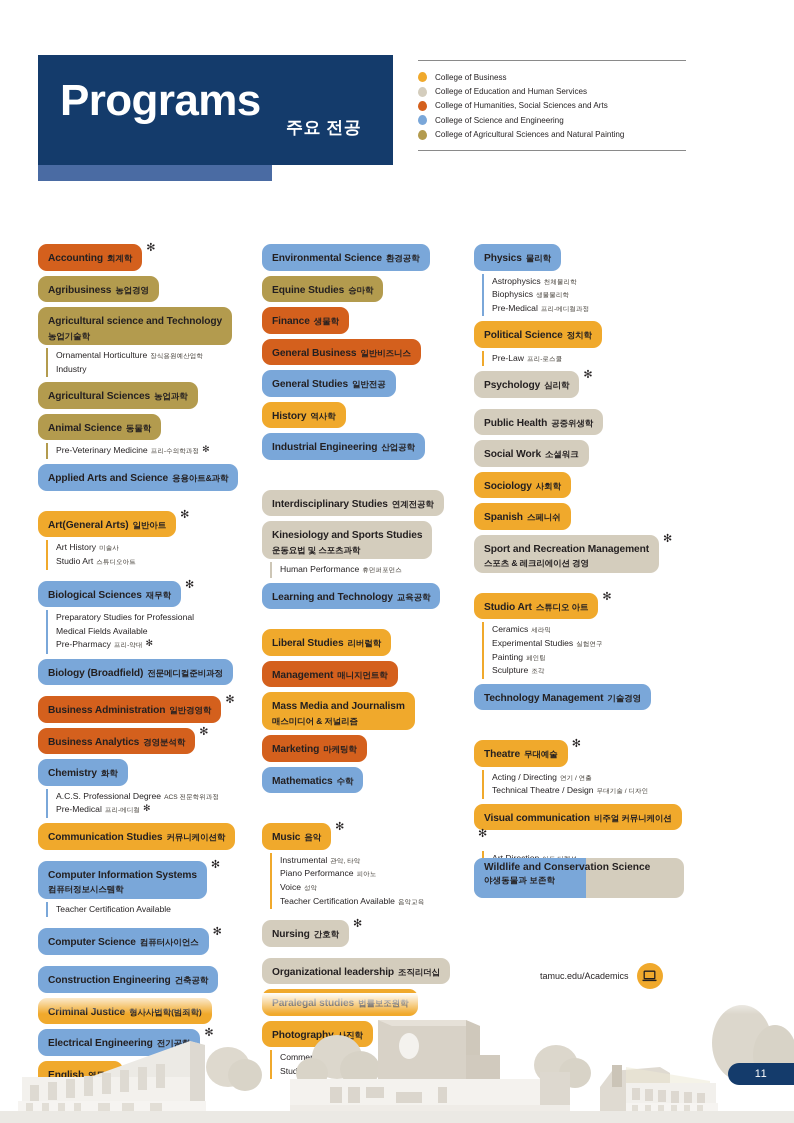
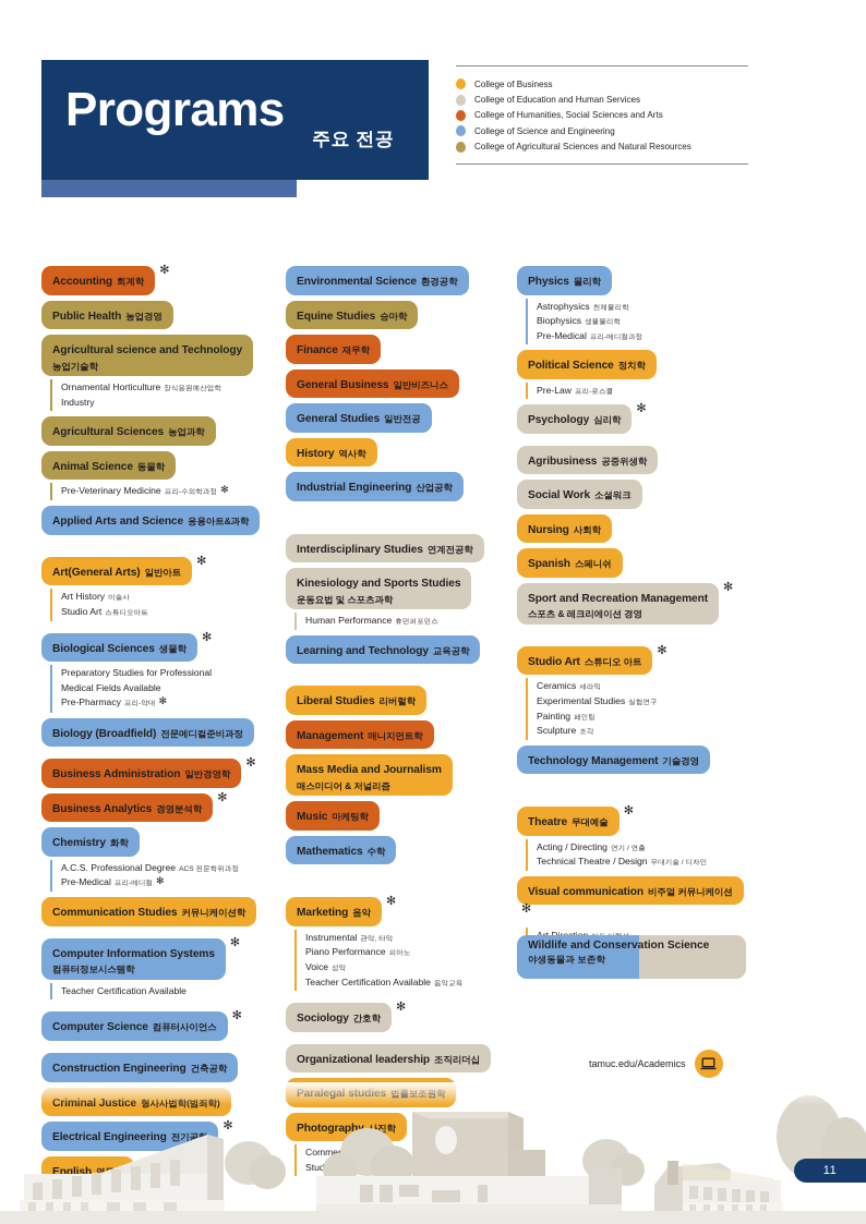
  Programs
  주요 전공
  College of Business
  College of Education and Human Services
  College of Humanities, Social Sciences and Arts
  College of Science and Engineering
- College of Agricultural Sciences and Natural Painting
+ College of Agricultural Sciences and Natural Resources
  Accounting 회계학✻
- Agribusiness 농업경영
+ Public Health 농업경영
  Agricultural science and Technology
  농업기술학
  Ornamental Horticulture
  Industry
  Agricultural Sciences 농업과학
  Animal Science 동물학
  Pre-Veterinary Medicine ✻
  Applied Arts and Science 응용아트&과학
  Art(General Arts) 일반아트✻
  Art History
- Biological Sciences 재무학✻
+ Biological Sciences 생물학✻
  Preparatory Studies for Professional
  Medical Fields Available
  Pre-Pharmacy ✻
  Biology (Broadfield) 전문메디컬준비과정
  Business Administration 일반경영학✻
  Business Analytics 경영분석학✻
  Chemistry 화학
  A.C.S. Professional Degree
  Communication Studies 커뮤니케이션학
  Computer Information Systems
  컴퓨터정보시스템학
  ✻
  Teacher Certification Available
  Computer Science 컴퓨터사이언스✻
  Construction Engineering 건축공학
  English 영
  Environmental Science 환경공학
  Equine Studies 승마학
- Finance 생물학
+ Finance 재무학
  General Business 일반비즈니스
  General Studies 일반전공
  History 역사학
  Industrial Engineering 산업공학
  Interdisciplinary Studies 연계전공학
  Kinesiology and Sports Studies
  운동요법 및 스포츠과학
  Human Performance
  Learning and Technology 교육공학
  Liberal Studies 리버럴학
  Management 매니지먼트학
  Mass Media and Journalism
  매스미디어 & 저널리즘
- Marketing 마케팅학
+ Music 마케팅학
  Mathematics 수학
- Music 음악✻
+ Marketing 음악✻
  Instrumental
  Piano Performance
  Voice
  Teacher Certification Available
- Nursing 간호학✻
+ Sociology 간호학✻
  Organizational leadership 조직리더십
  Physics 물리학
  Astrophysics
  Political Science 정치학
  Psychology 심리학✻
- Public Health 공중위생학
+ Agribusiness 공중위생학
  Social Work 소셜워크
- Sociology 사회학
+ Nursing 사회학
  Spanish 스페니쉬
  Sport and Recreation Management
  스포츠 & 레크리에이션 경영
  ✻
  Studio Art 스튜디오 아트✻
  Ceramics
  Experimental Studies
  Painting
  Sculpture
  Technology Management 기술경영
  Theatre 무대예술✻
  Acting / Directing
  Technical Theatre / Design
  Visual communication 비주얼 커뮤니케이션✻
  Wildlife and Conservation Science
  야생동물과 보존학
  tamuc.edu/Academics
  11
